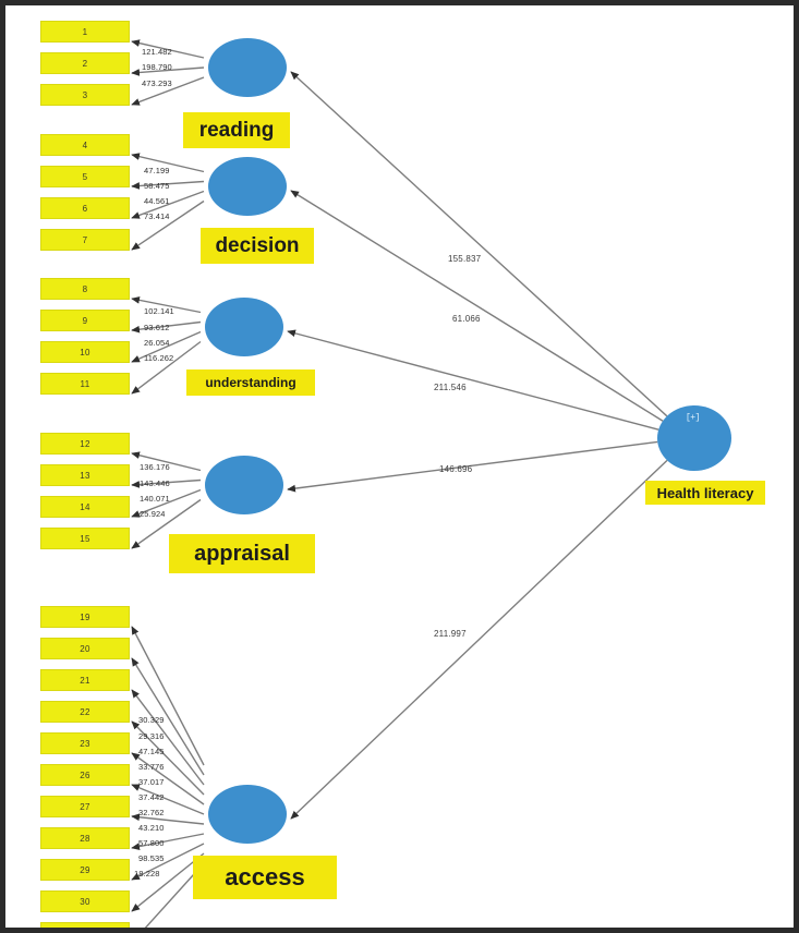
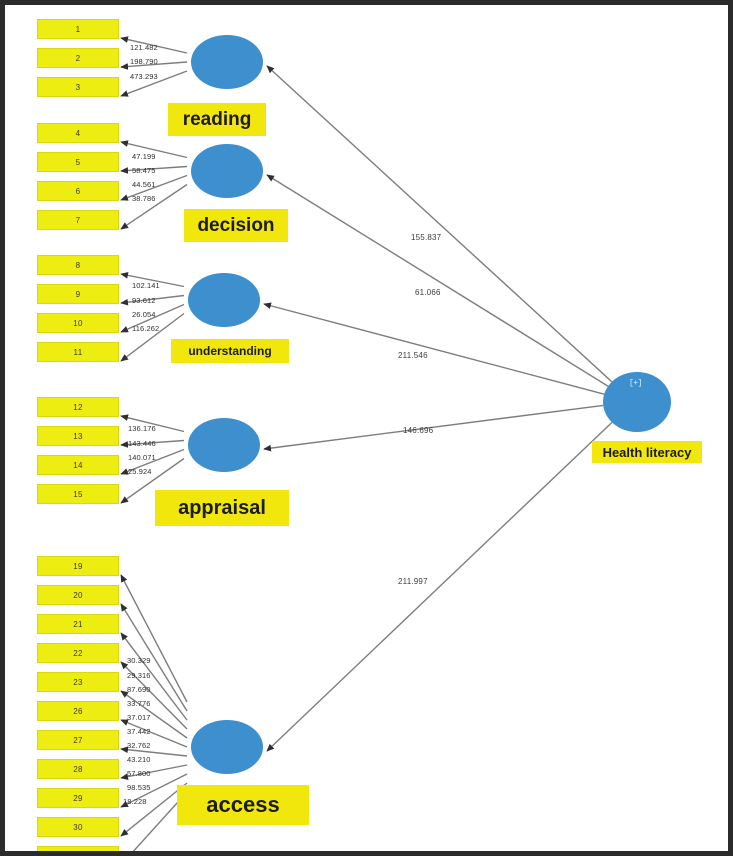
  1
  2
  3
  4
  5
  6
  7
  8
  9
  10
  11
  12
  13
  14
  15
  19
  20
  21
  22
  23
  26
  27
  28
  29
  30
  121.482
  198.790
  473.293
  47.199
  58.475
  44.561
- 73.414
+ 38.786
  102.141
  93.612
  26.054
  116.262
  136.176
  143.446
  140.071
  25.924
  30.329
  29.316
- 47.145
+ 87.690
  33.776
  37.017
  37.442
  32.762
  43.210
  57.800
  98.535
  18.228
  reading
  decision
  understanding
  appraisal
  access
  155.837
  61.066
  211.546
  146.696
  211.997
  [+]
  Health literacy
